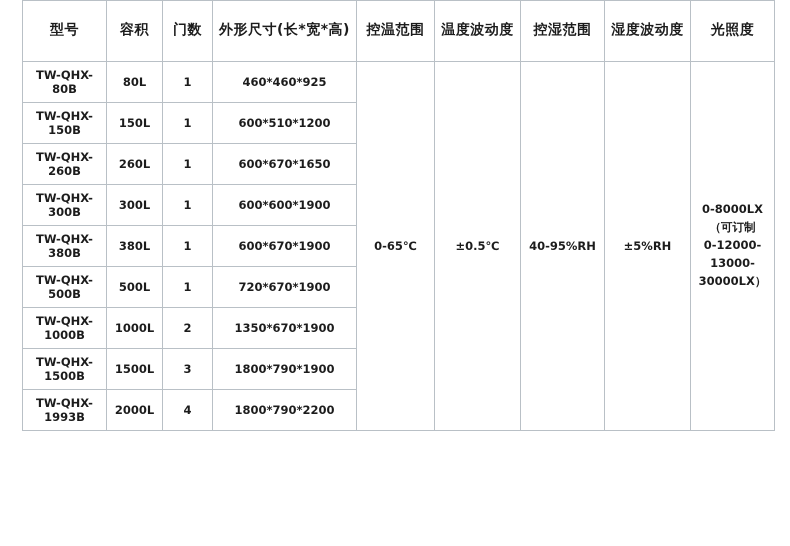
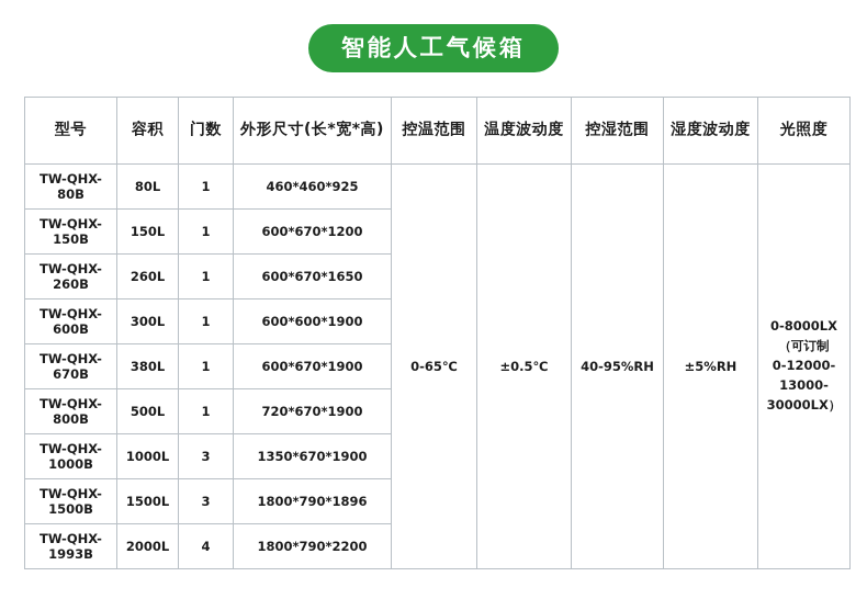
+ 智能人工气候箱
  型号	容积	门数	外形尺寸(长*宽*高)	控温范围	温度波动度	控湿范围	湿度波动度	光照度
  TW-QHX-80B	80L	1	460*460*925	0-65℃	±0.5℃	40-95%RH	±5%RH	0-8000LX （可订制 0-12000- 13000- 30000LX）
- TW-QHX-150B	150L	1	600*510*1200
+ TW-QHX-150B	150L	1	600*670*1200
  TW-QHX-260B	260L	1	600*670*1650
- TW-QHX-300B	300L	1	600*600*1900
+ TW-QHX-600B	300L	1	600*600*1900
- TW-QHX-380B	380L	1	600*670*1900
+ TW-QHX-670B	380L	1	600*670*1900
- TW-QHX-500B	500L	1	720*670*1900
+ TW-QHX-800B	500L	1	720*670*1900
- TW-QHX-1000B	1000L	2	1350*670*1900
+ TW-QHX-1000B	1000L	3	1350*670*1900
- TW-QHX-1500B	1500L	3	1800*790*1900
+ TW-QHX-1500B	1500L	3	1800*790*1896
  TW-QHX-1993B	2000L	4	1800*790*2200
